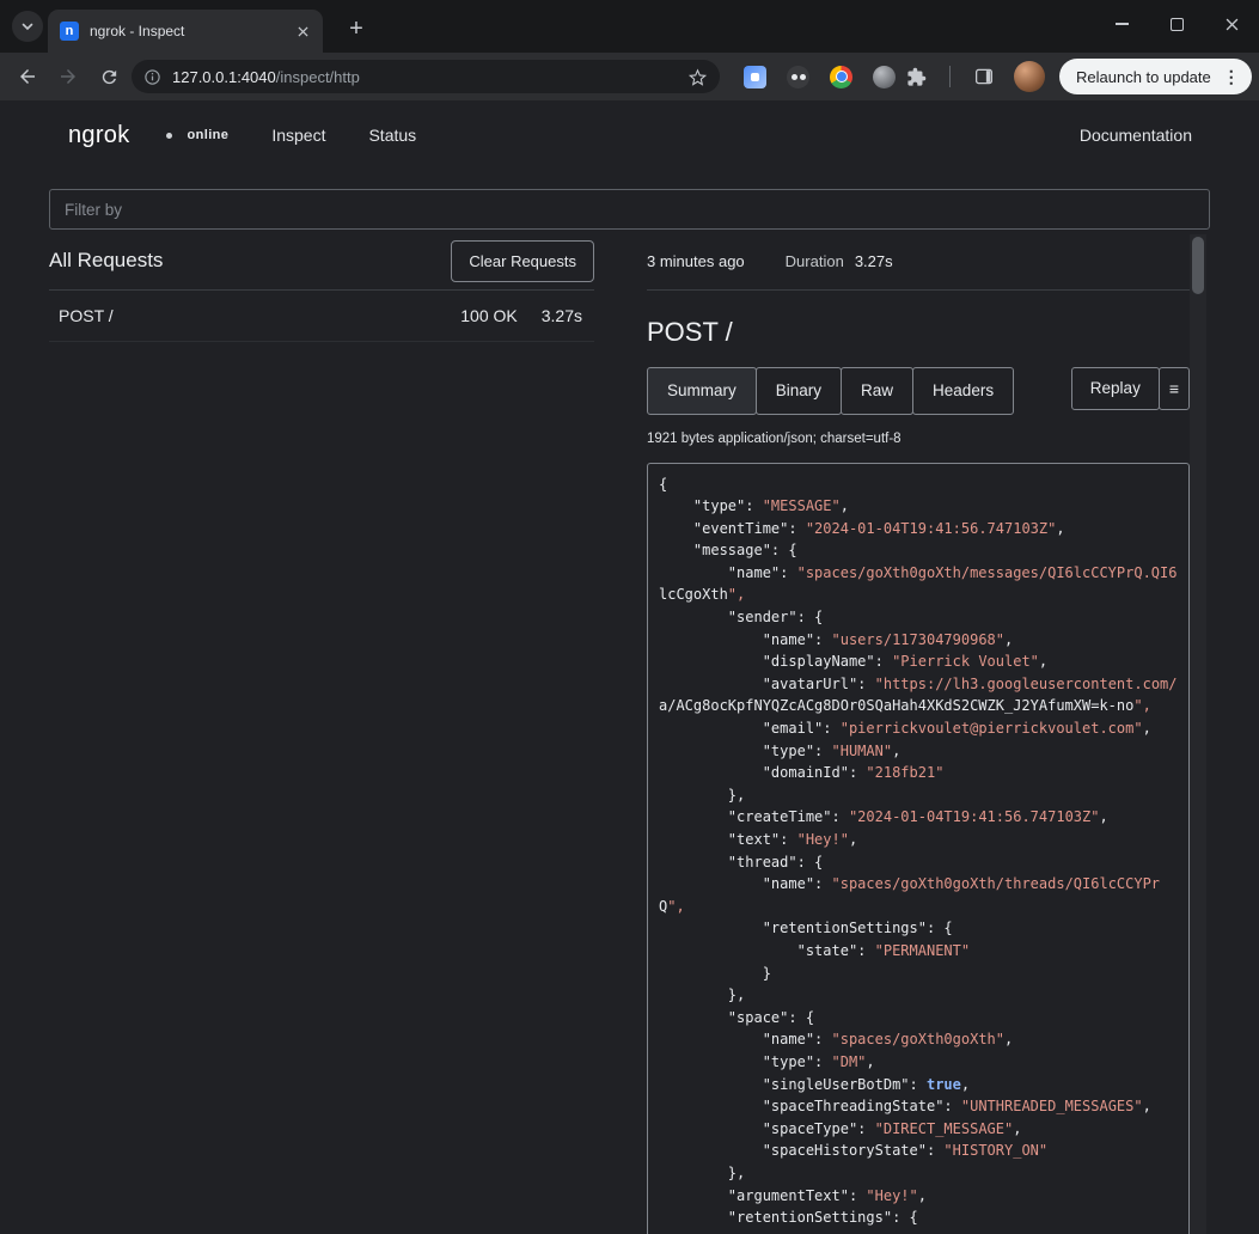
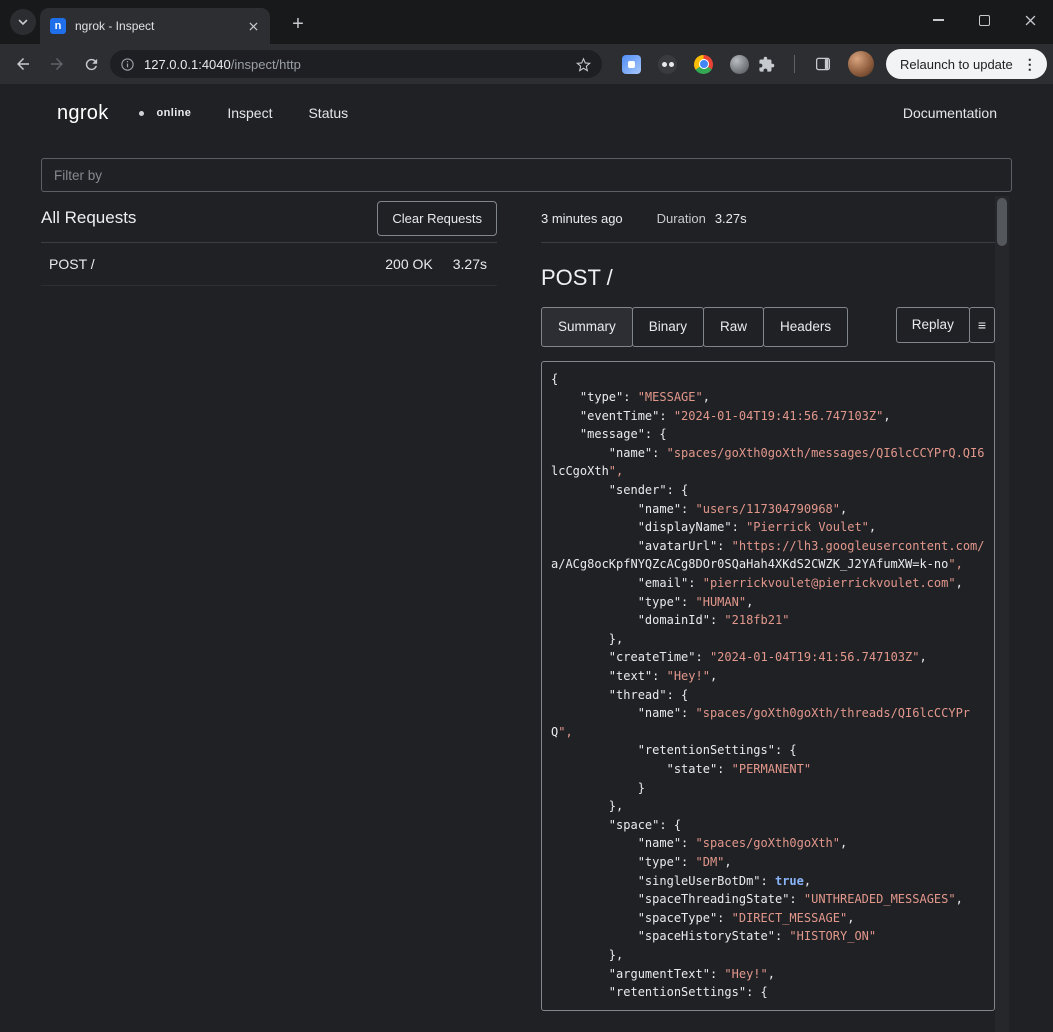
  n
  ngrok - Inspect
  +
  127.0.0.1:4040/inspect/http
  Relaunch to update
  ⋮
  ngrok
  online
  Inspect
  Status
  Documentation
  Filter by
  All Requests
  Clear Requests
  POST /
- 100 OK
+ 200 OK
  3.27s
  3 minutes ago
  Duration 3.27s
  POST /
  Summary
  Binary
  Raw
  Headers
  Replay
  ≡
- 1921 bytes application/json; charset=utf-8
  {
  "type": "MESSAGE",
  "eventTime": "2024-01-04T19:41:56.747103Z",
  "message": {
  "name": "spaces/goXth0goXth/messages/QI6lcCCYPrQ.QI6
  lcCgoXth",
  "sender": {
  "name": "users/117304790968",
  "displayName": "Pierrick Voulet",
  "avatarUrl": "https://lh3.googleusercontent.com/
  a/ACg8ocKpfNYQZcACg8DOr0SQaHah4XKdS2CWZK_J2YAfumXW=k-no",
  "email": "pierrickvoulet@pierrickvoulet.com",
  "type": "HUMAN",
  "domainId": "218fb21"
  },
  "createTime": "2024-01-04T19:41:56.747103Z",
  "text": "Hey!",
  "thread": {
  "name": "spaces/goXth0goXth/threads/QI6lcCCYPr
  Q",
  "retentionSettings": {
  "state": "PERMANENT"
  }
  },
  "space": {
  "name": "spaces/goXth0goXth",
  "type": "DM",
  "singleUserBotDm": true,
  "spaceThreadingState": "UNTHREADED_MESSAGES",
  "spaceType": "DIRECT_MESSAGE",
  "spaceHistoryState": "HISTORY_ON"
  },
  "argumentText": "Hey!",
  "retentionSettings": {
